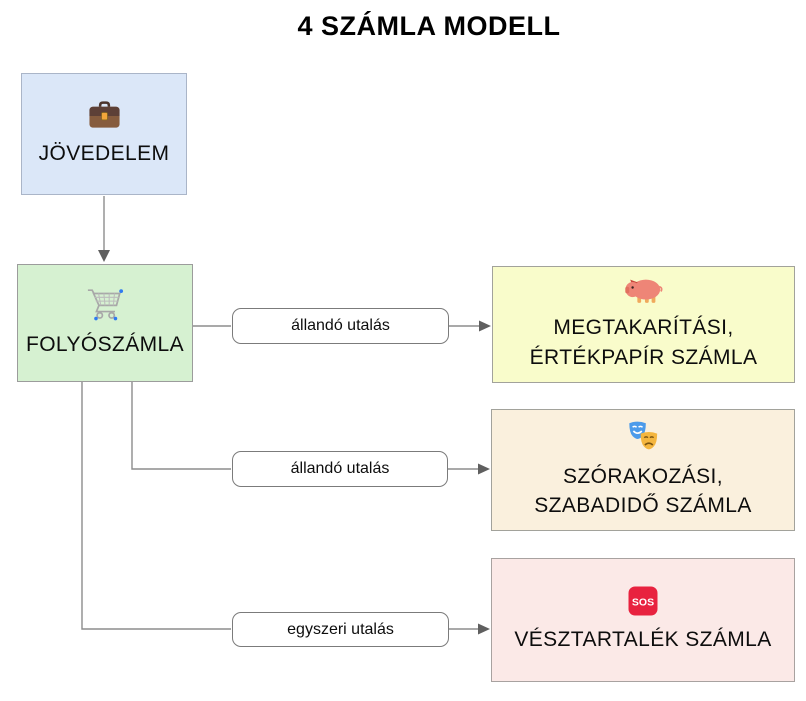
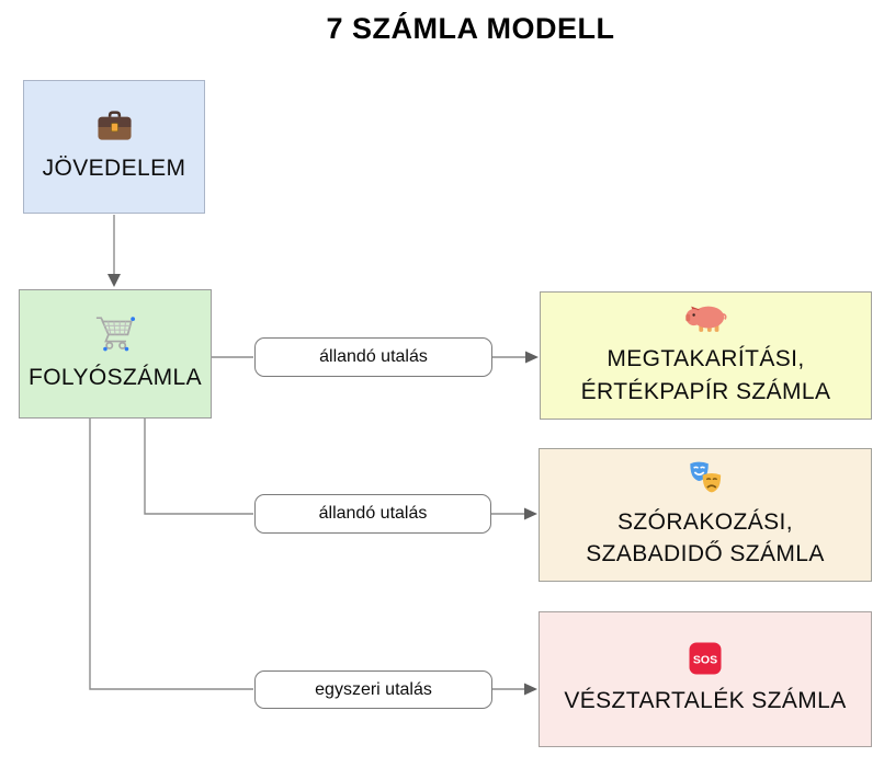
- 4 SZÁMLA MODELL
+ 7 SZÁMLA MODELL
  JÖVEDELEM
  FOLYÓSZÁMLA
  MEGTAKARÍTÁSI,
  ÉRTÉKPAPÍR SZÁMLA
  SZÓRAKOZÁSI,
  SZABADIDŐ SZÁMLA
  SOS
  VÉSZTARTALÉK SZÁMLA
  állandó utalás
  állandó utalás
  egyszeri utalás
